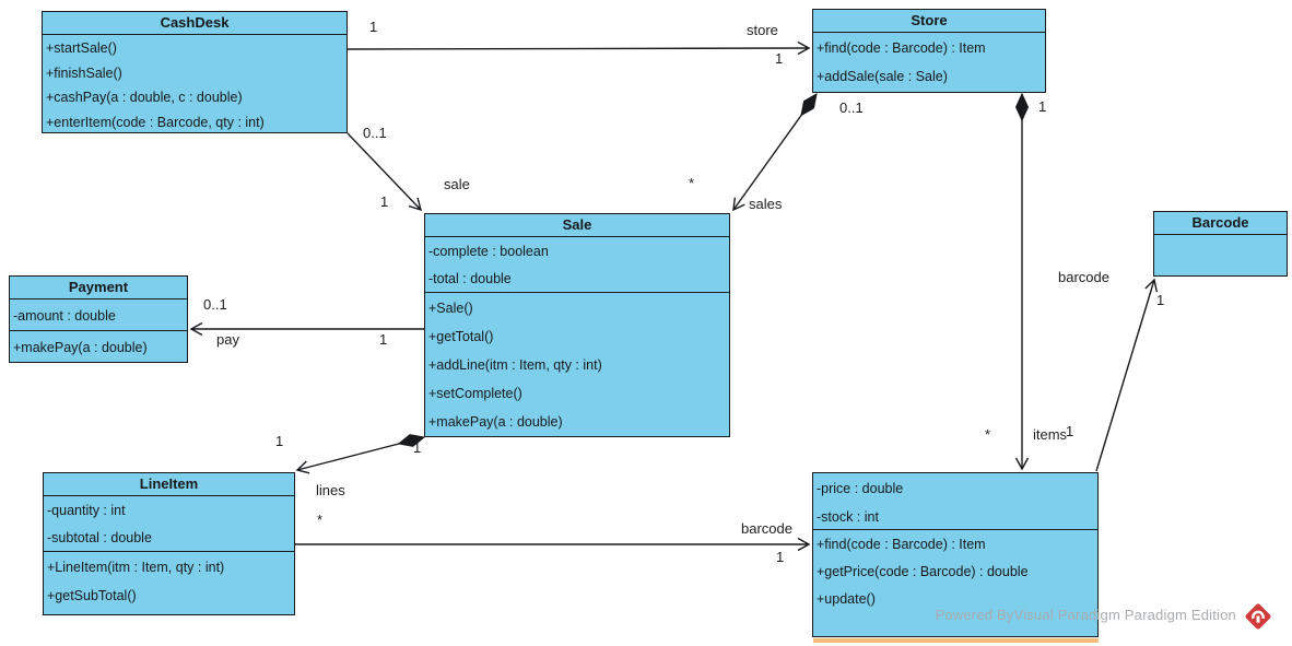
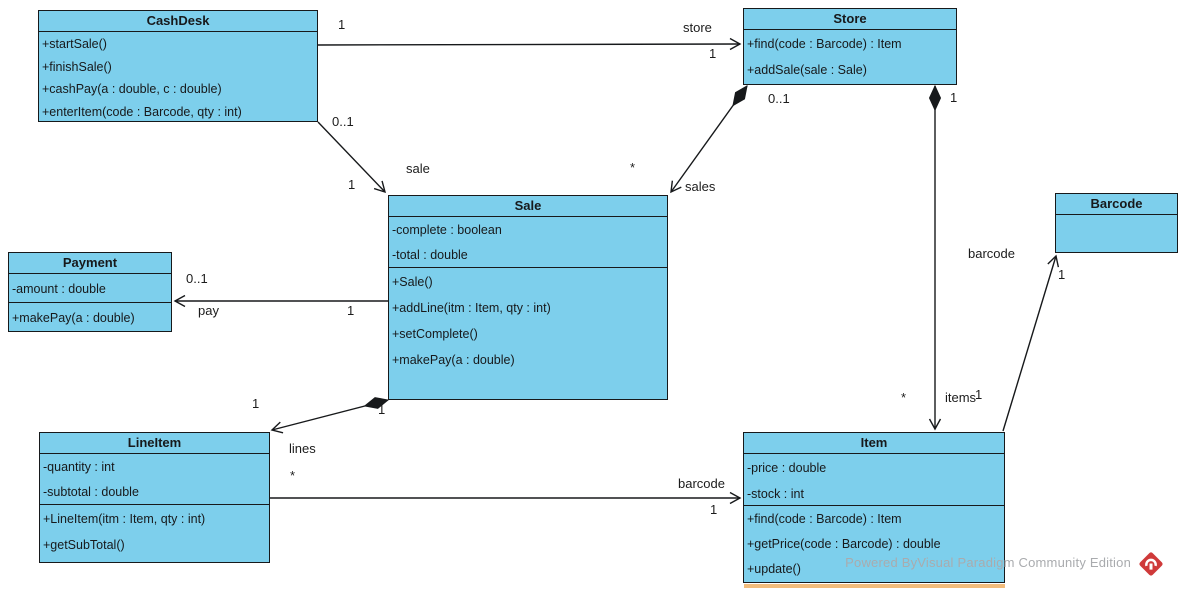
  CashDesk
  +startSale()
  +finishSale()
  +cashPay(a : double, c : double)
  +enterItem(code : Barcode, qty : int)
  Store
  +find(code : Barcode) : Item
  +addSale(sale : Sale)
  Sale
  -complete : boolean
  -total : double
  +Sale()
- +getTotal()
  +addLine(itm : Item, qty : int)
  +setComplete()
  +makePay(a : double)
  Payment
  -amount : double
  +makePay(a : double)
  LineItem
  -quantity : int
  -subtotal : double
  +LineItem(itm : Item, qty : int)
  +getSubTotal()
+ Item
  -price : double
  -stock : int
  +find(code : Barcode) : Item
  +getPrice(code : Barcode) : double
  +update()
  Barcode
  1
  store
  1
  0..1
  sale
  1
  0..1
  *
  sales
  1
  *
  items
  0..1
  pay
  1
  1
  1
  lines
  *
  barcode
  1
  barcode
  1
  1
- Powered ByVisual Paradigm Paradigm Edition
+ Powered ByVisual Paradigm Community Edition
